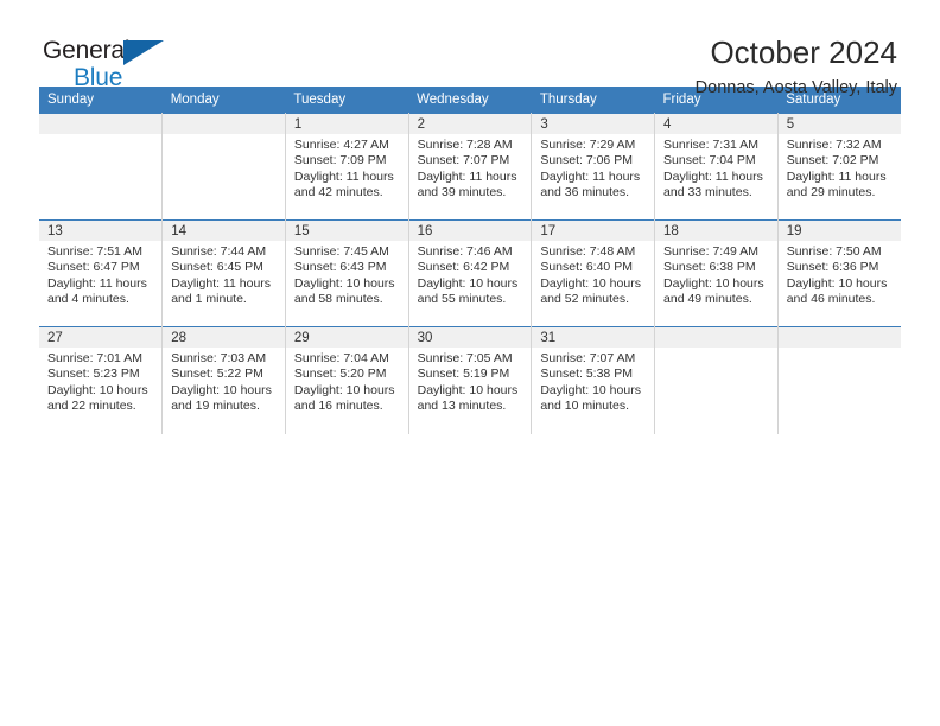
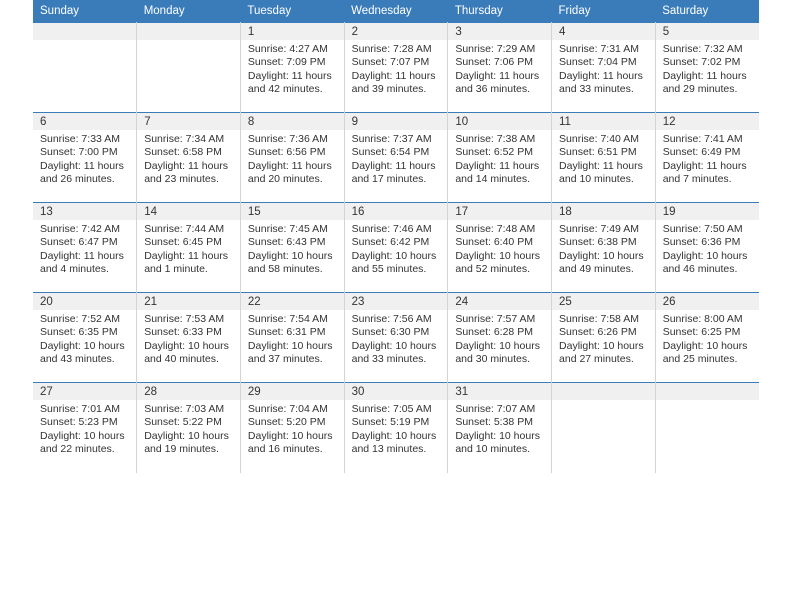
- General
- Blue
- October 2024
- Donnas, Aosta Valley, Italy
  Sunday	Monday	Tuesday	Wednesday	Thursday	Friday	Saturday
  		1Sunrise: 4:27 AMSunset: 7:09 PMDaylight: 11 hoursand 42 minutes.	2Sunrise: 7:28 AMSunset: 7:07 PMDaylight: 11 hoursand 39 minutes.	3Sunrise: 7:29 AMSunset: 7:06 PMDaylight: 11 hoursand 36 minutes.	4Sunrise: 7:31 AMSunset: 7:04 PMDaylight: 11 hoursand 33 minutes.	5Sunrise: 7:32 AMSunset: 7:02 PMDaylight: 11 hoursand 29 minutes.
+ 6Sunrise: 7:33 AMSunset: 7:00 PMDaylight: 11 hoursand 26 minutes.	7Sunrise: 7:34 AMSunset: 6:58 PMDaylight: 11 hoursand 23 minutes.	8Sunrise: 7:36 AMSunset: 6:56 PMDaylight: 11 hoursand 20 minutes.	9Sunrise: 7:37 AMSunset: 6:54 PMDaylight: 11 hoursand 17 minutes.	10Sunrise: 7:38 AMSunset: 6:52 PMDaylight: 11 hoursand 14 minutes.	11Sunrise: 7:40 AMSunset: 6:51 PMDaylight: 11 hoursand 10 minutes.	12Sunrise: 7:41 AMSunset: 6:49 PMDaylight: 11 hoursand 7 minutes.
- 13Sunrise: 7:51 AMSunset: 6:47 PMDaylight: 11 hoursand 4 minutes.	14Sunrise: 7:44 AMSunset: 6:45 PMDaylight: 11 hoursand 1 minute.	15Sunrise: 7:45 AMSunset: 6:43 PMDaylight: 10 hoursand 58 minutes.	16Sunrise: 7:46 AMSunset: 6:42 PMDaylight: 10 hoursand 55 minutes.	17Sunrise: 7:48 AMSunset: 6:40 PMDaylight: 10 hoursand 52 minutes.	18Sunrise: 7:49 AMSunset: 6:38 PMDaylight: 10 hoursand 49 minutes.	19Sunrise: 7:50 AMSunset: 6:36 PMDaylight: 10 hoursand 46 minutes.
+ 13Sunrise: 7:42 AMSunset: 6:47 PMDaylight: 11 hoursand 4 minutes.	14Sunrise: 7:44 AMSunset: 6:45 PMDaylight: 11 hoursand 1 minute.	15Sunrise: 7:45 AMSunset: 6:43 PMDaylight: 10 hoursand 58 minutes.	16Sunrise: 7:46 AMSunset: 6:42 PMDaylight: 10 hoursand 55 minutes.	17Sunrise: 7:48 AMSunset: 6:40 PMDaylight: 10 hoursand 52 minutes.	18Sunrise: 7:49 AMSunset: 6:38 PMDaylight: 10 hoursand 49 minutes.	19Sunrise: 7:50 AMSunset: 6:36 PMDaylight: 10 hoursand 46 minutes.
+ 20Sunrise: 7:52 AMSunset: 6:35 PMDaylight: 10 hoursand 43 minutes.	21Sunrise: 7:53 AMSunset: 6:33 PMDaylight: 10 hoursand 40 minutes.	22Sunrise: 7:54 AMSunset: 6:31 PMDaylight: 10 hoursand 37 minutes.	23Sunrise: 7:56 AMSunset: 6:30 PMDaylight: 10 hoursand 33 minutes.	24Sunrise: 7:57 AMSunset: 6:28 PMDaylight: 10 hoursand 30 minutes.	25Sunrise: 7:58 AMSunset: 6:26 PMDaylight: 10 hoursand 27 minutes.	26Sunrise: 8:00 AMSunset: 6:25 PMDaylight: 10 hoursand 25 minutes.
  27Sunrise: 7:01 AMSunset: 5:23 PMDaylight: 10 hoursand 22 minutes.	28Sunrise: 7:03 AMSunset: 5:22 PMDaylight: 10 hoursand 19 minutes.	29Sunrise: 7:04 AMSunset: 5:20 PMDaylight: 10 hoursand 16 minutes.	30Sunrise: 7:05 AMSunset: 5:19 PMDaylight: 10 hoursand 13 minutes.	31Sunrise: 7:07 AMSunset: 5:38 PMDaylight: 10 hoursand 10 minutes.
